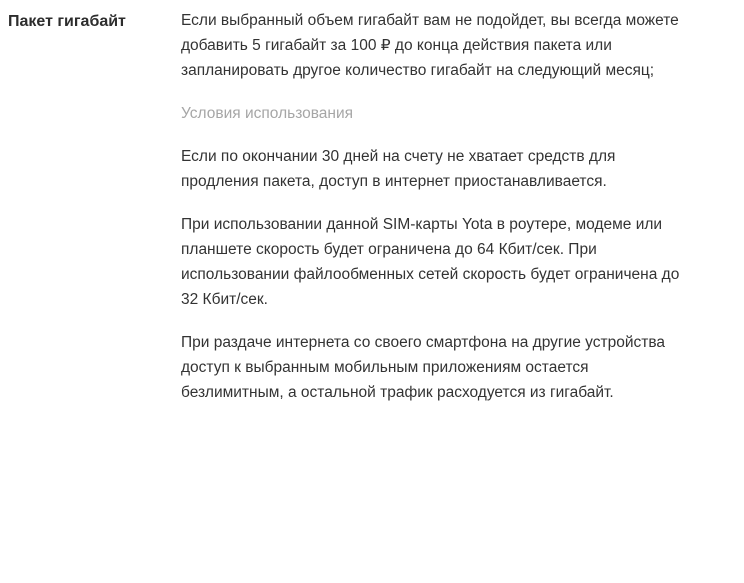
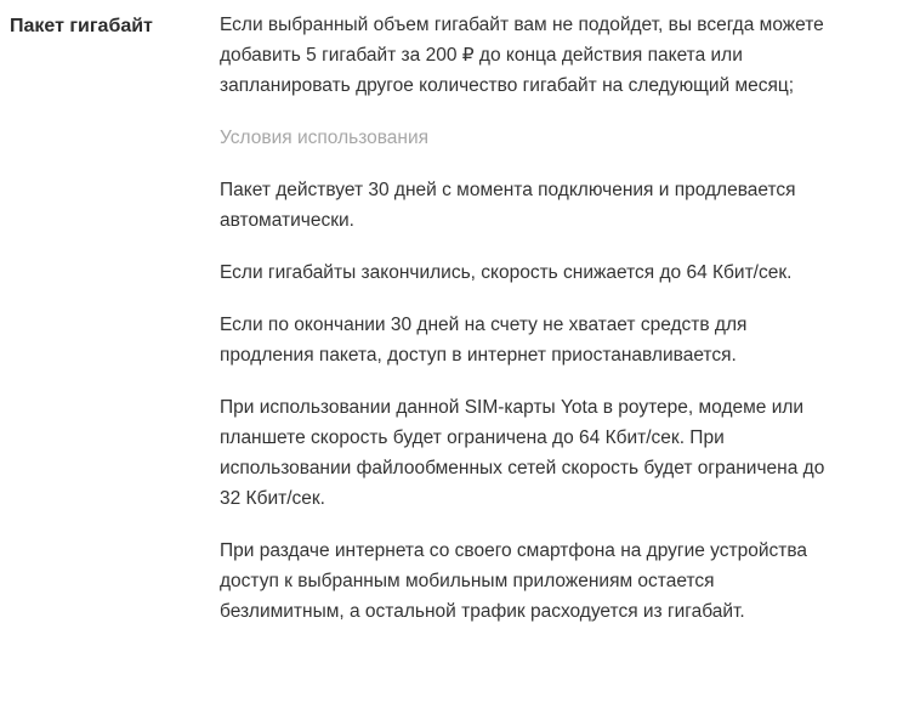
  Пакет гигабайт
- Если выбранный объем гигабайт вам не подойдет, вы всегда можете добавить 5 гигабайт за 100 ₽ до конца действия пакета или запланировать другое количество гигабайт на следующий месяц;
+ Если выбранный объем гигабайт вам не подойдет, вы всегда можете добавить 5 гигабайт за 200 ₽ до конца действия пакета или запланировать другое количество гигабайт на следующий месяц;
  Условия использования
+ Пакет действует 30 дней с момента подключения и продлевается автоматически.
+ Если гигабайты закончились, скорость снижается до 64 Кбит/сек.
  Если по окончании 30 дней на счету не хватает средств для продления пакета, доступ в интернет приостанавливается.
  При использовании данной SIM-карты Yota в роутере, модеме или планшете скорость будет ограничена до 64 Кбит/сек. При использовании файлообменных сетей скорость будет ограничена до 32 Кбит/сек.
  При раздаче интернета со своего смартфона на другие устройства доступ к выбранным мобильным приложениям остается безлимитным, а остальной трафик расходуется из гигабайт.
